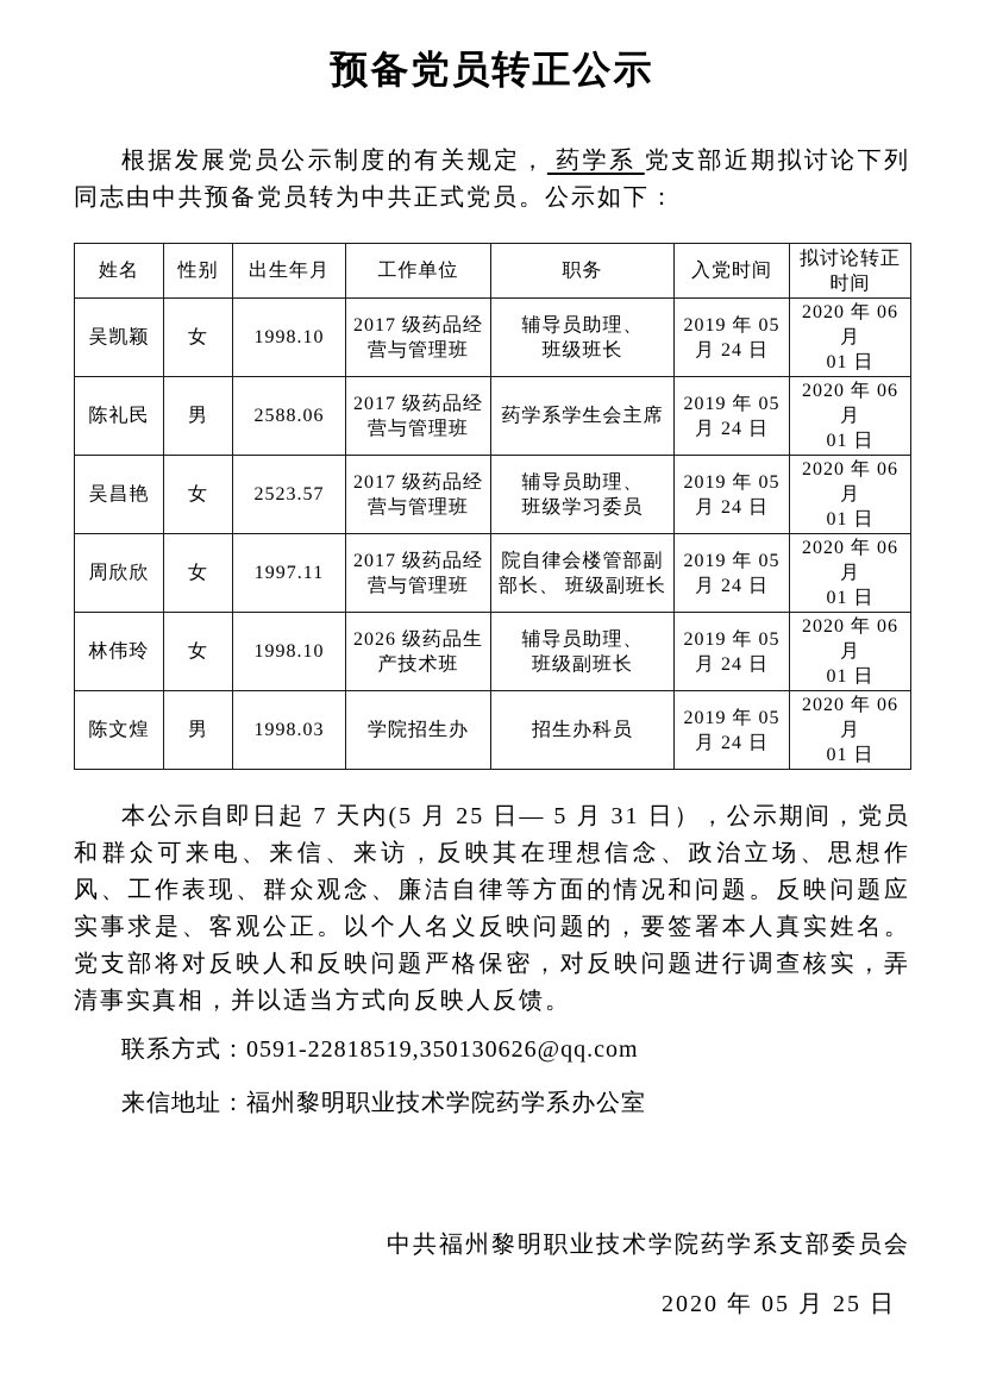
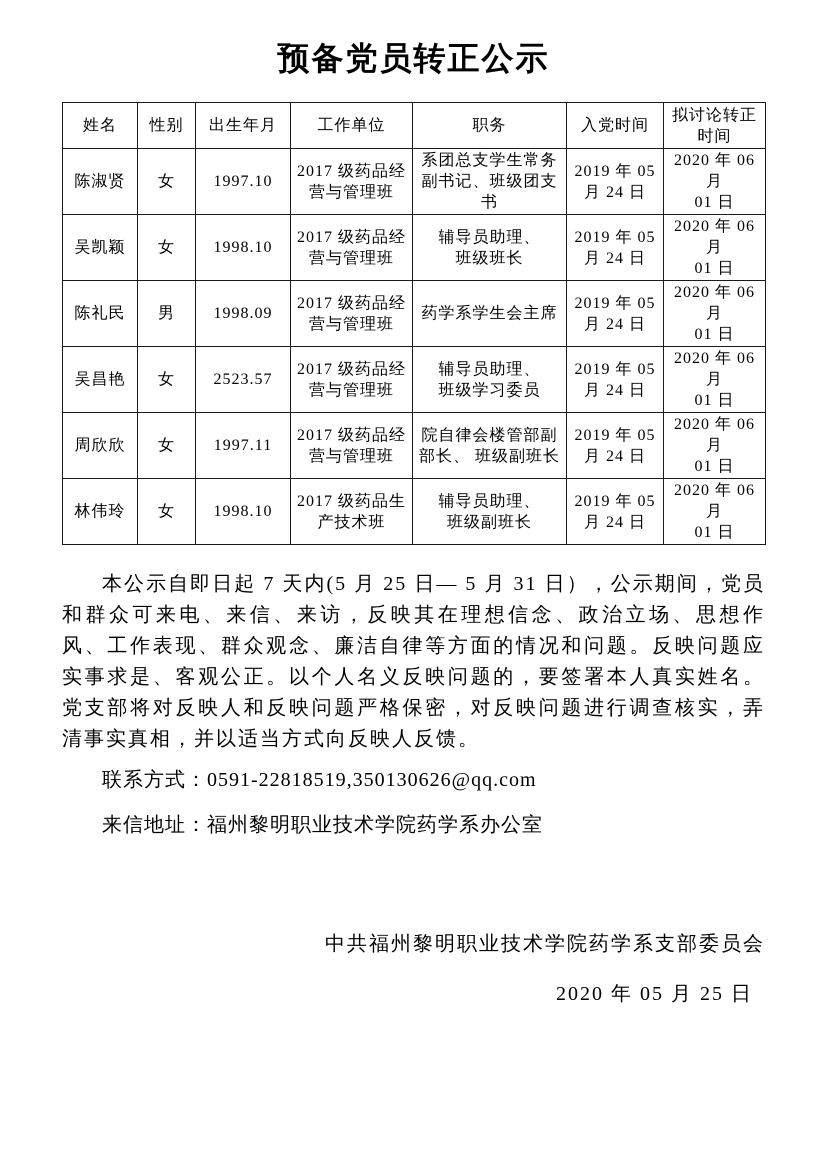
  预备党员转正公示
- 根据发展党员公示制度的有关规定， 药学系 党支部近期拟讨论下列同志由中共预备党员转为中共正式党员。公示如下：
  姓名	性别	出生年月	工作单位	职务	入党时间	拟讨论转正 时间
+ 陈淑贤	女	1997.10	2017 级药品经 营与管理班	系团总支学生常务 副书记、班级团支书	2019 年 05 月 24 日	2020 年 06 月 01 日
  吴凯颖	女	1998.10	2017 级药品经 营与管理班	辅导员助理、 班级班长	2019 年 05 月 24 日	2020 年 06 月 01 日
- 陈礼民	男	2588.06	2017 级药品经 营与管理班	药学系学生会主席	2019 年 05 月 24 日	2020 年 06 月 01 日
+ 陈礼民	男	1998.09	2017 级药品经 营与管理班	药学系学生会主席	2019 年 05 月 24 日	2020 年 06 月 01 日
  吴昌艳	女	2523.57	2017 级药品经 营与管理班	辅导员助理、 班级学习委员	2019 年 05 月 24 日	2020 年 06 月 01 日
  周欣欣	女	1997.11	2017 级药品经 营与管理班	院自律会楼管部副 部长、 班级副班长	2019 年 05 月 24 日	2020 年 06 月 01 日
- 林伟玲	女	1998.10	2026 级药品生 产技术班	辅导员助理、 班级副班长	2019 年 05 月 24 日	2020 年 06 月 01 日
+ 林伟玲	女	1998.10	2017 级药品生 产技术班	辅导员助理、 班级副班长	2019 年 05 月 24 日	2020 年 06 月 01 日
- 陈文煌	男	1998.03	学院招生办	招生办科员	2019 年 05 月 24 日	2020 年 06 月 01 日
  本公示自即日起 7 天内(5 月 25 日— 5 月 31 日），公示期间，党员和群众可来电、来信、来访，反映其在理想信念、政治立场、思想作风、工作表现、群众观念、廉洁自律等方面的情况和问题。反映问题应实事求是、客观公正。以个人名义反映问题的，要签署本人真实姓名。党支部将对反映人和反映问题严格保密，对反映问题进行调查核实，弄清事实真相，并以适当方式向反映人反馈。
  联系方式：0591-22818519,350130626@qq.com
  来信地址：福州黎明职业技术学院药学系办公室
  中共福州黎明职业技术学院药学系支部委员会
  2020 年 05 月 25 日
